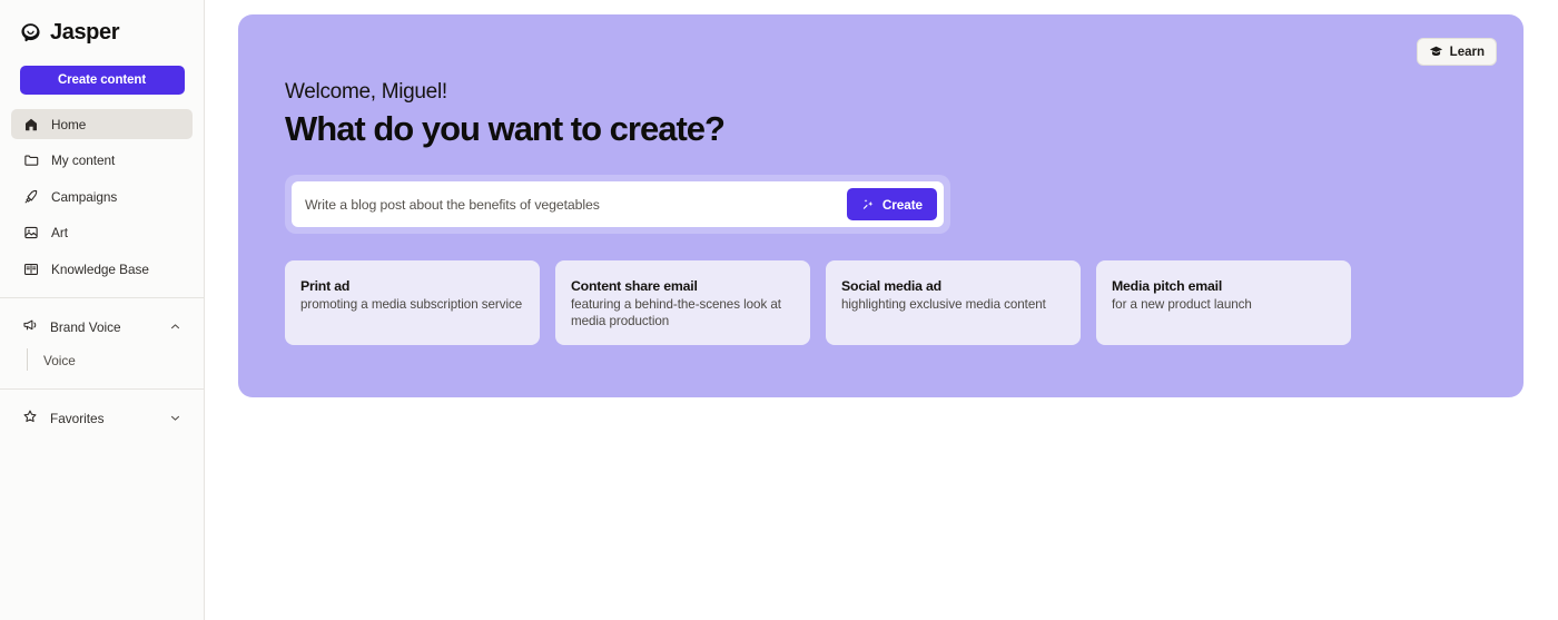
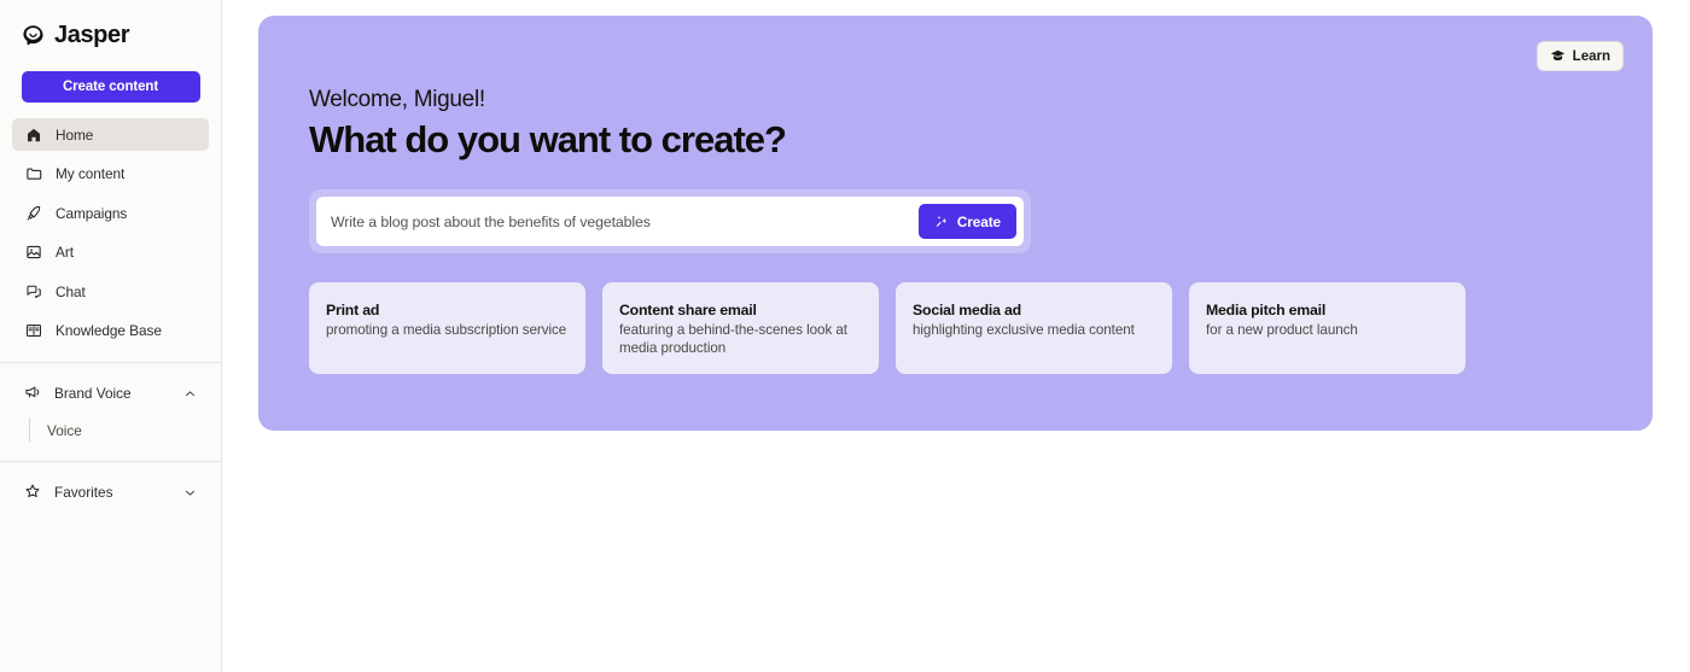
  Jasper
  Create content
  Home
  My content
  Campaigns
  Art
+ Chat
  Knowledge Base
  Brand Voice
  Voice
  Favorites
  Learn
  Welcome, Miguel!
  What do you want to create?
  Write a blog post about the benefits of vegetables
  Create
  Print ad
  promoting a media subscription service
  Content share email
  featuring a behind-the-scenes look at media production
  Social media ad
  highlighting exclusive media content
  Media pitch email
  for a new product launch
